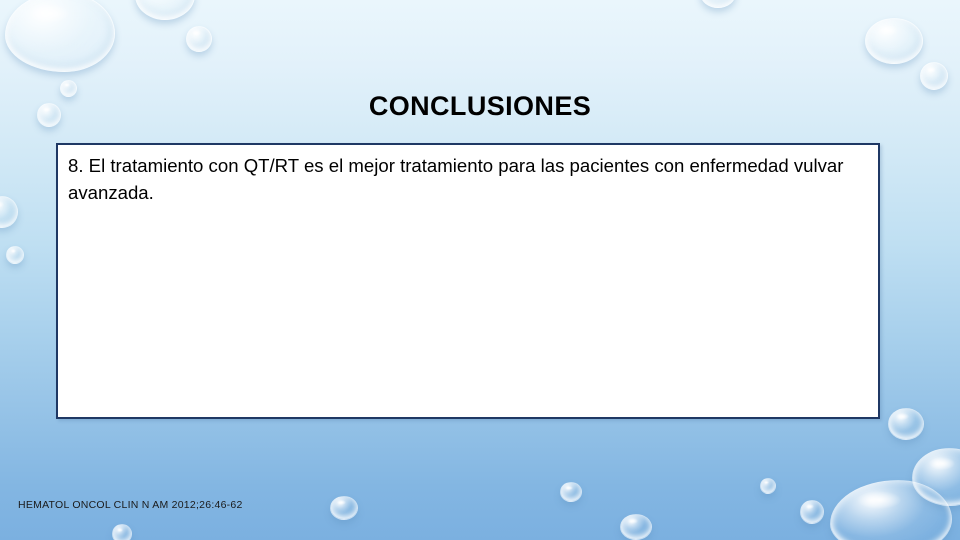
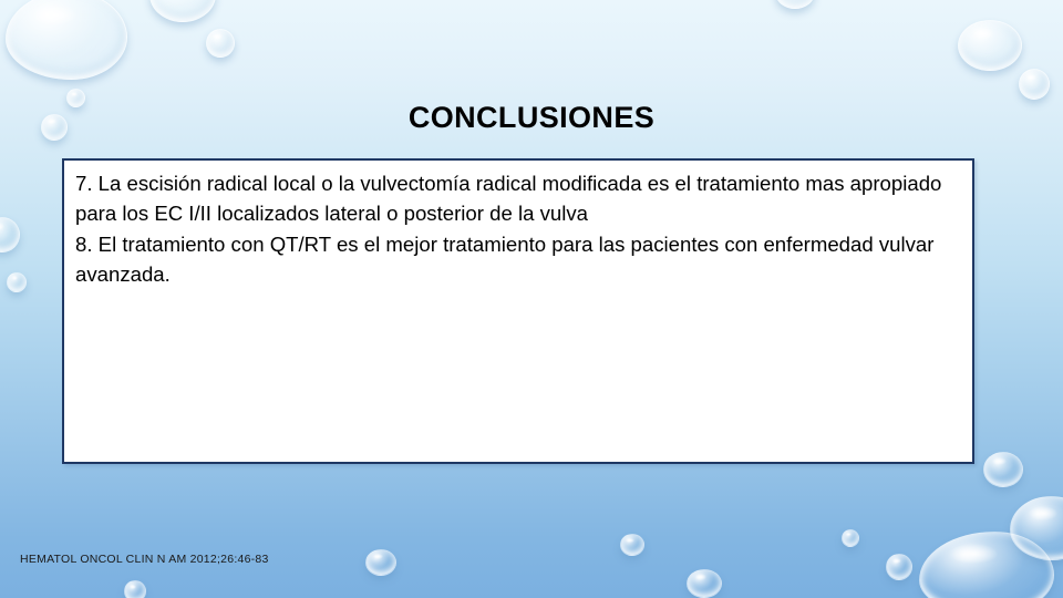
  CONCLUSIONES
+ 7. La escisión radical local o la vulvectomía radical modificada es el tratamiento mas apropiado para los EC I/II localizados lateral o posterior de la vulva
  8. El tratamiento con QT/RT es el mejor tratamiento para las pacientes con enfermedad vulvar avanzada.
- HEMATOL ONCOL CLIN N AM 2012;26:46-62
+ HEMATOL ONCOL CLIN N AM 2012;26:46-83
